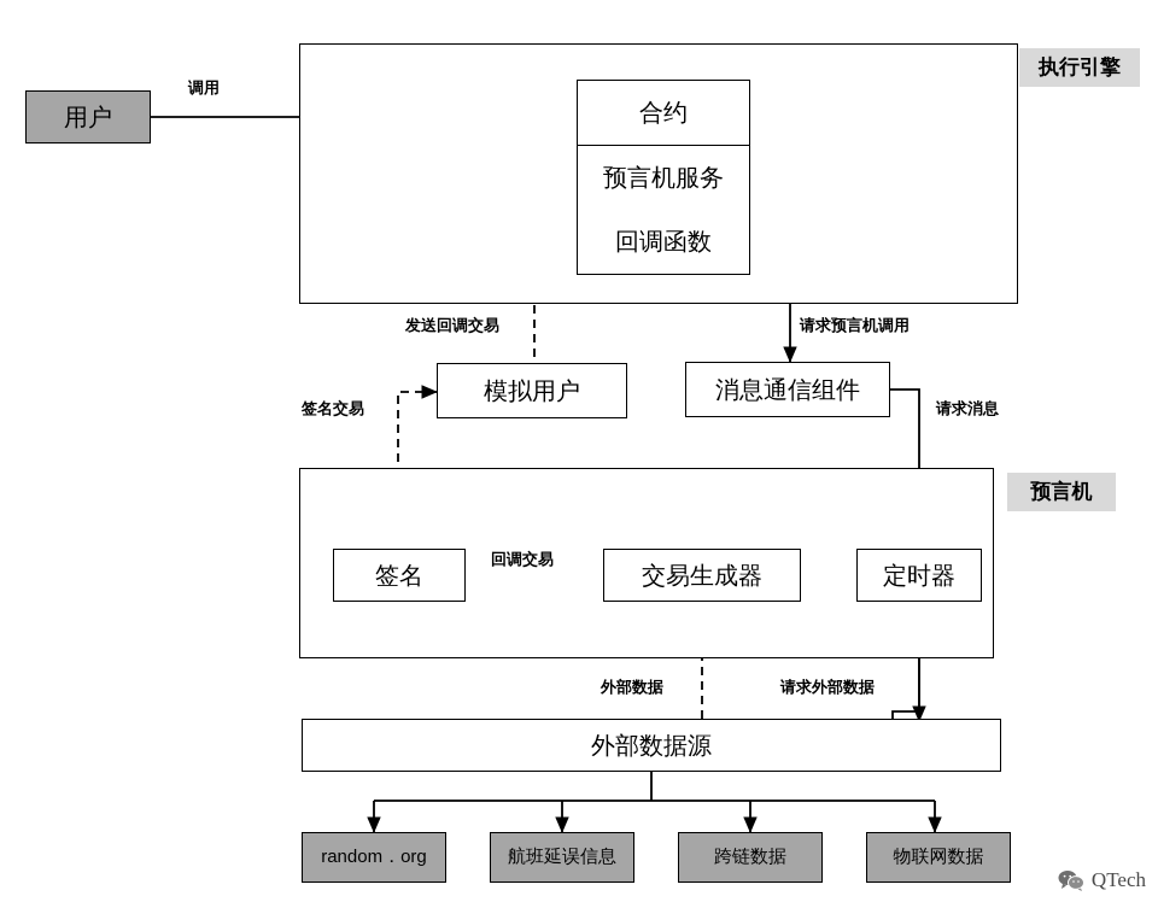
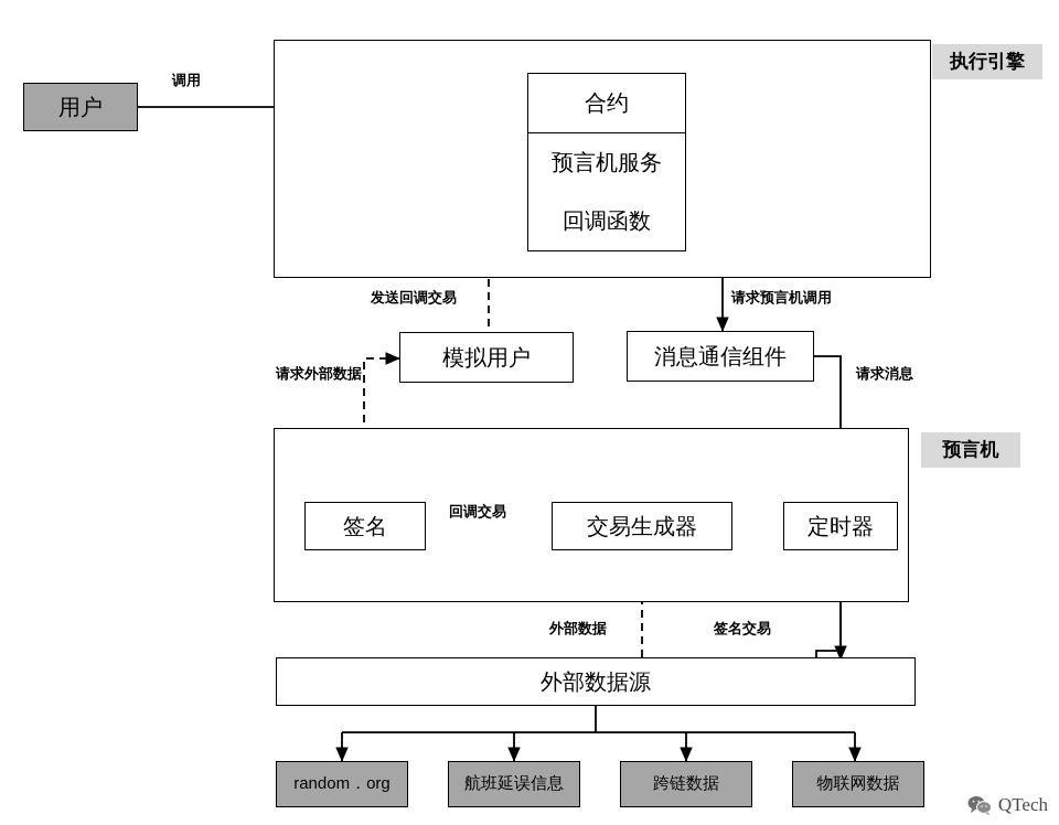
  执行引擎
  预言机
  用户
  合约
  预言机服务
  回调函数
  模拟用户
  消息通信组件
  签名
  交易生成器
  定时器
  外部数据源
  调用
  发送回调交易
  请求预言机调用
- 签名交易
+ 请求外部数据
  请求消息
  回调交易
  外部数据
- 请求外部数据
+ 签名交易
  random．org
  航班延误信息
  跨链数据
  物联网数据
  QTech
